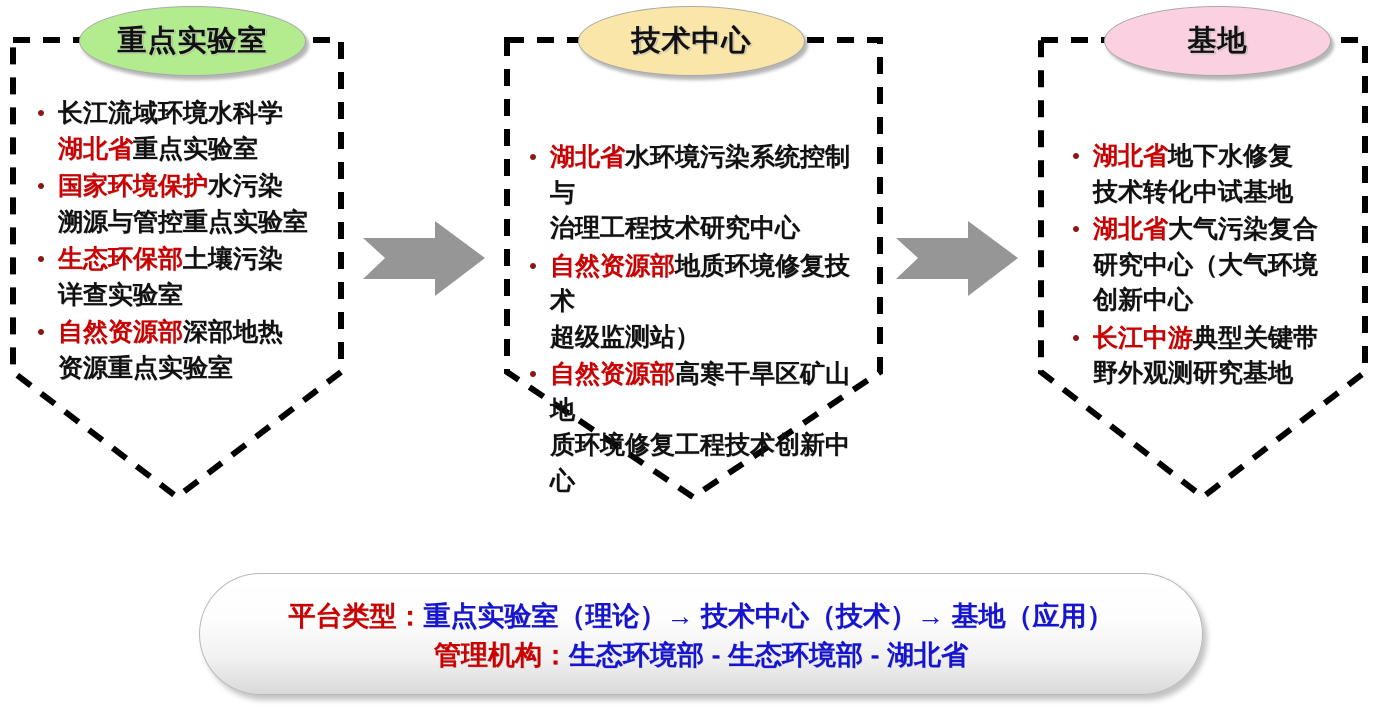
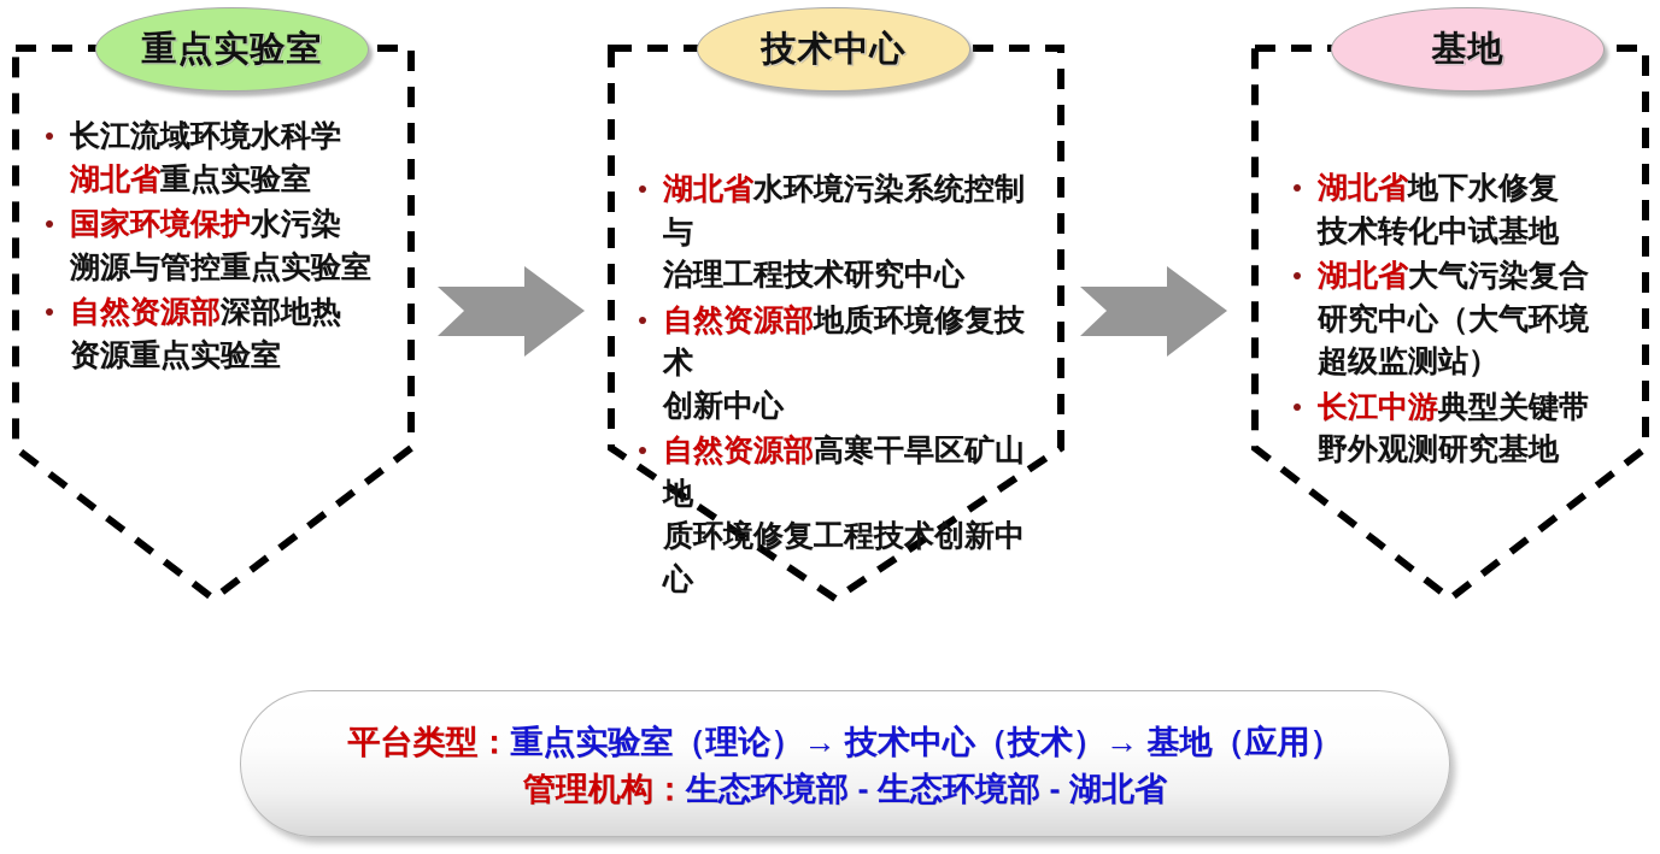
  重点实验室
  长江流域环境水科学
  湖北省重点实验室
  国家环境保护水污染
  溯源与管控重点实验室
- 生态环保部土壤污染
- 详查实验室
  自然资源部深部地热
  资源重点实验室
  技术中心
  湖北省水环境污染系统控制与
  治理工程技术研究中心
  自然资源部地质环境修复技术
- 超级监测站）
+ 创新中心
  自然资源部高寒干旱区矿山地
  质环境修复工程技术创新中心
  基地
  湖北省地下水修复
  技术转化中试基地
  湖北省大气污染复合
  研究中心（大气环境
- 创新中心
+ 超级监测站）
  长江中游典型关键带
  野外观测研究基地
  平台类型：重点实验室（理论）→ 技术中心（技术）→ 基地（应用）
  管理机构：生态环境部 - 生态环境部 - 湖北省
